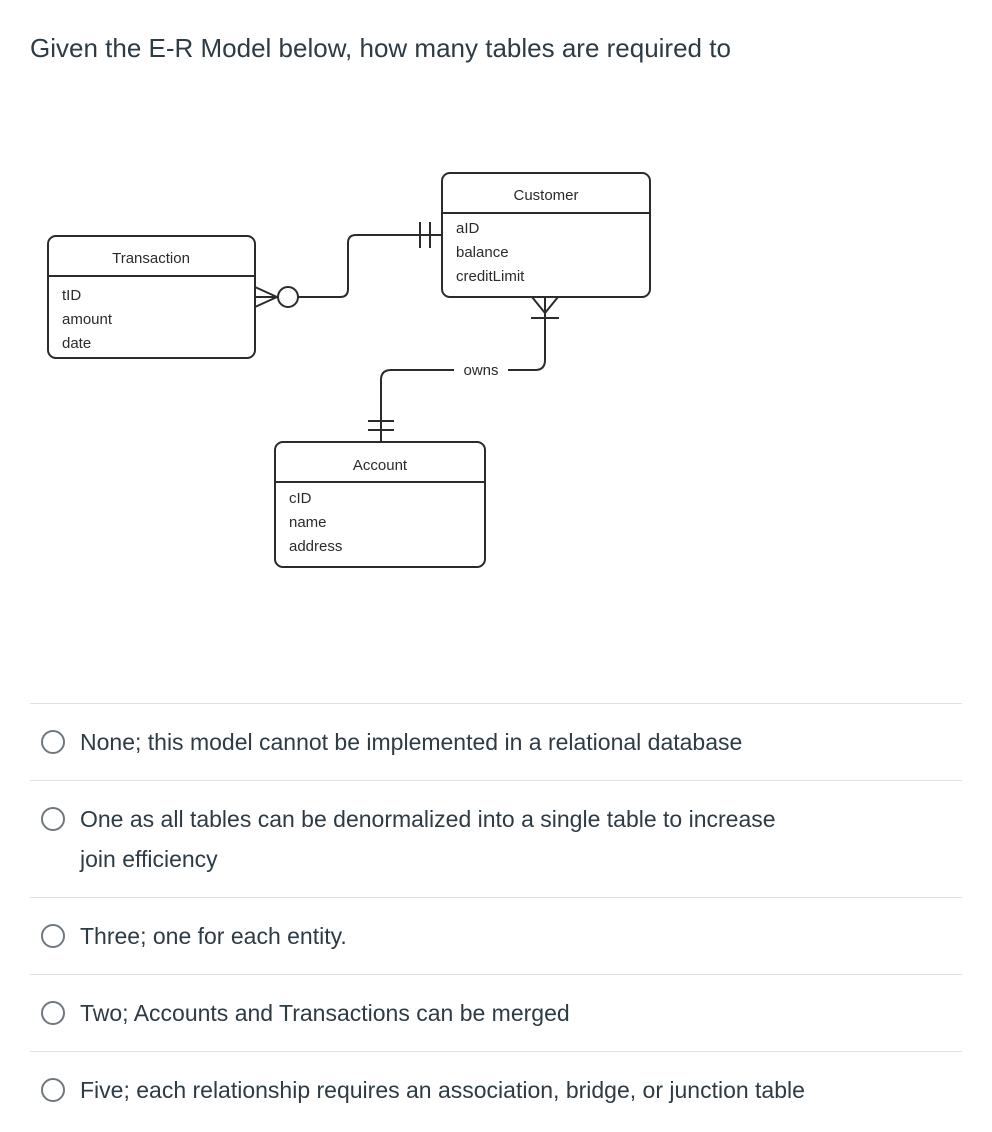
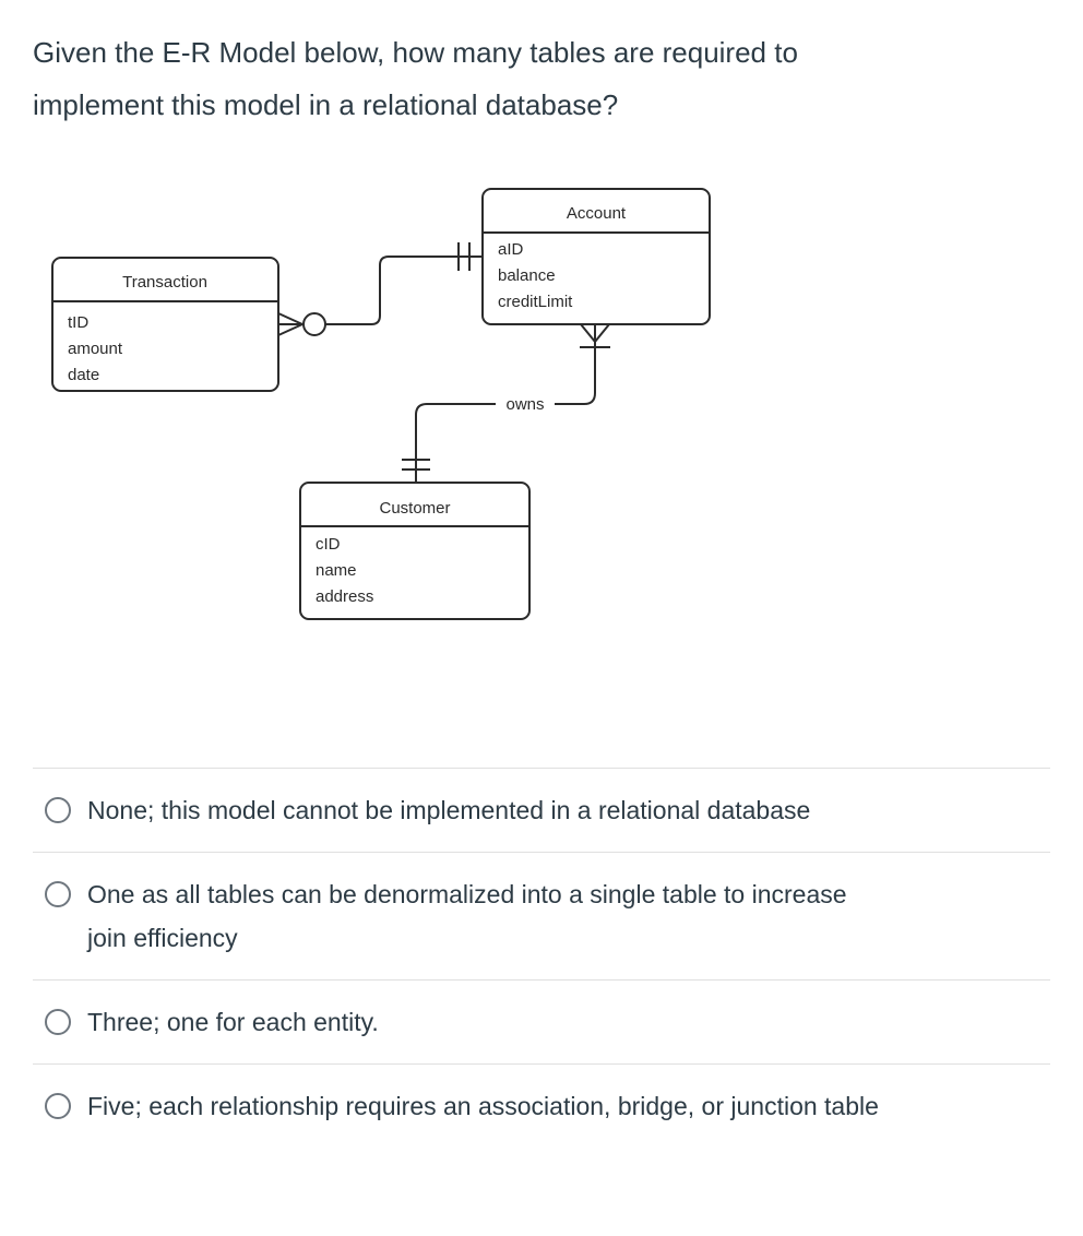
  Given the E-R Model below, how many tables are required to
+ implement this model in a relational database?
  owns
  Transaction
  tID
  amount
  date
- Customer
+ Account
  aID
  balance
  creditLimit
- Account
+ Customer
  cID
  name
  address
  None; this model cannot be implemented in a relational database
  One as all tables can be denormalized into a single table to increase
  join efficiency
  Three; one for each entity.
- Two; Accounts and Transactions can be merged
  Five; each relationship requires an association, bridge, or junction table
